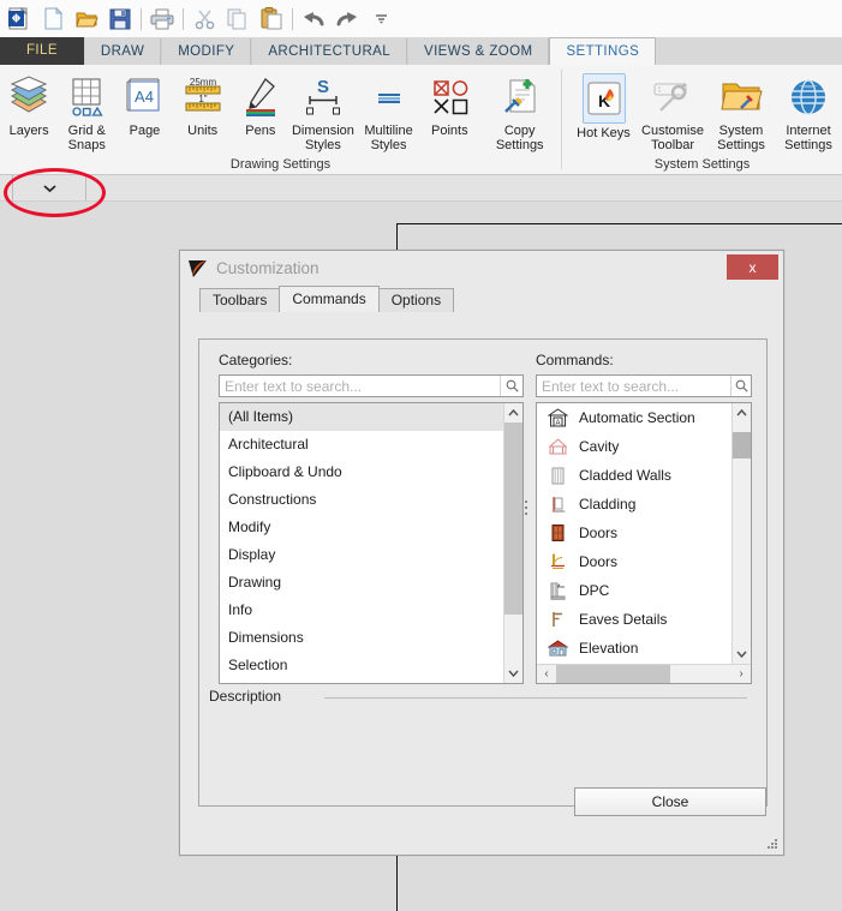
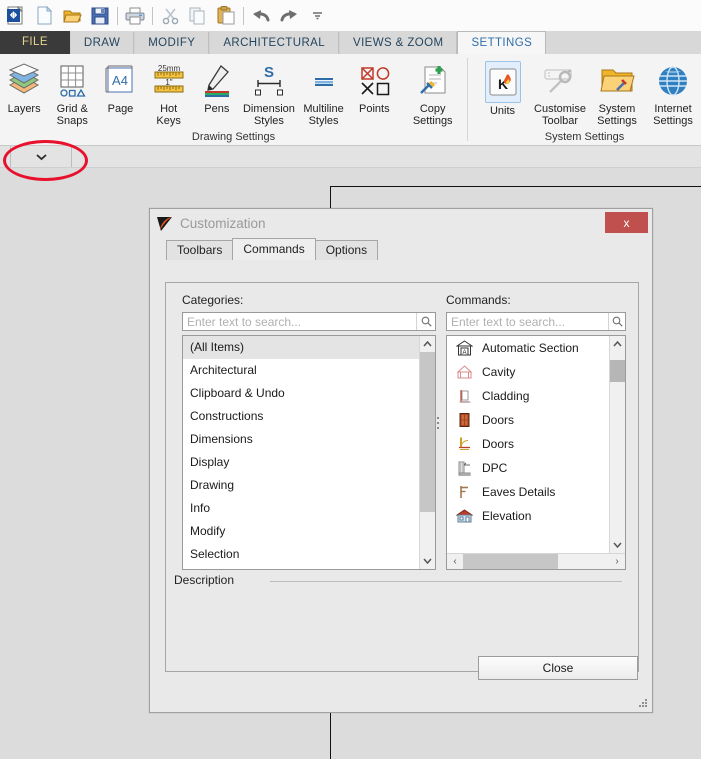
  FILE
  DRAW
  MODIFY
  ARCHITECTURAL
  VIEWS & ZOOM
  SETTINGS
  Layers
  Grid &
  Snaps
  A4
  Page
  25mm
  1"
- Units
+ Hot Keys
  Pens
  S
  Dimension
  Styles
  Multiline
  Styles
  Points
  Copy Settings
  Drawing Settings
  K
- Hot Keys
+ Units
  Customise
  Toolbar
  System
  Settings
  Internet
  Settings
  System Settings
  Customization
  x
  Toolbars
  Commands
  Options
  Categories:
  Enter text to search...
  (All Items)
  Architectural
  Clipboard & Undo
  Constructions
- Modify
+ Dimensions
  Display
  Drawing
  Info
- Dimensions
+ Modify
  Selection
  Commands:
  Enter text to search...
  Automatic Section
  Cavity
- Cladded Walls
  Cladding
  Doors
  Doors
  DPC
  Eaves Details
  Elevation
  ‹
  ›
  Description
  Close
